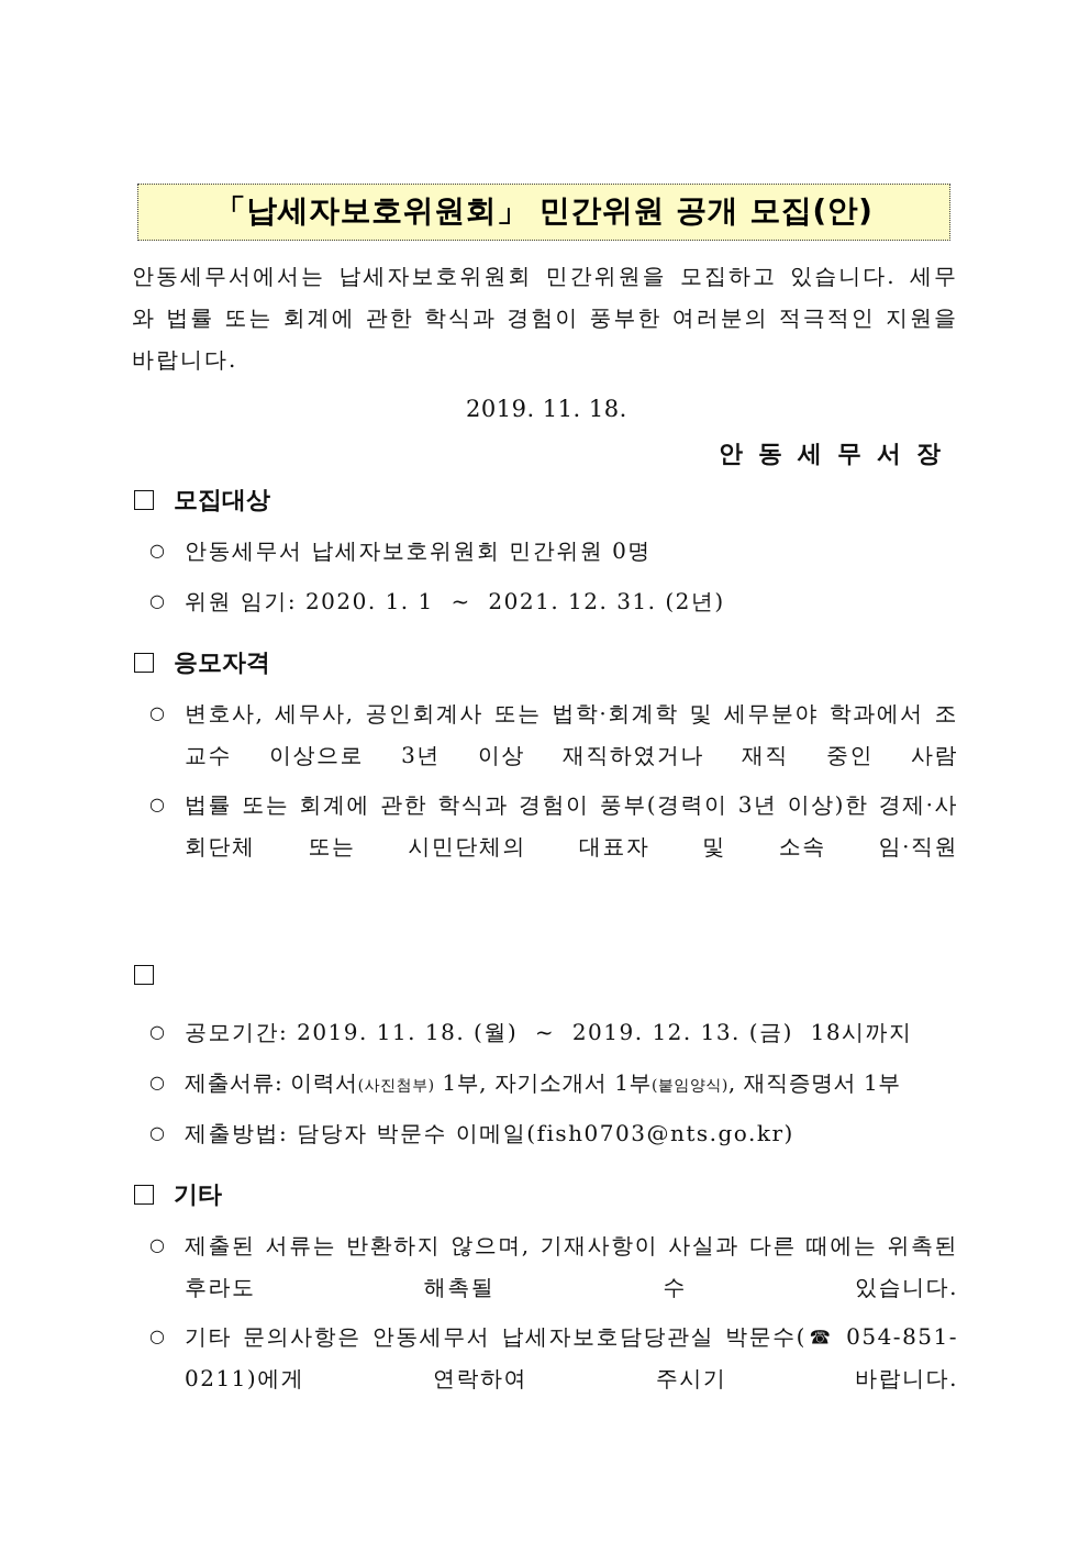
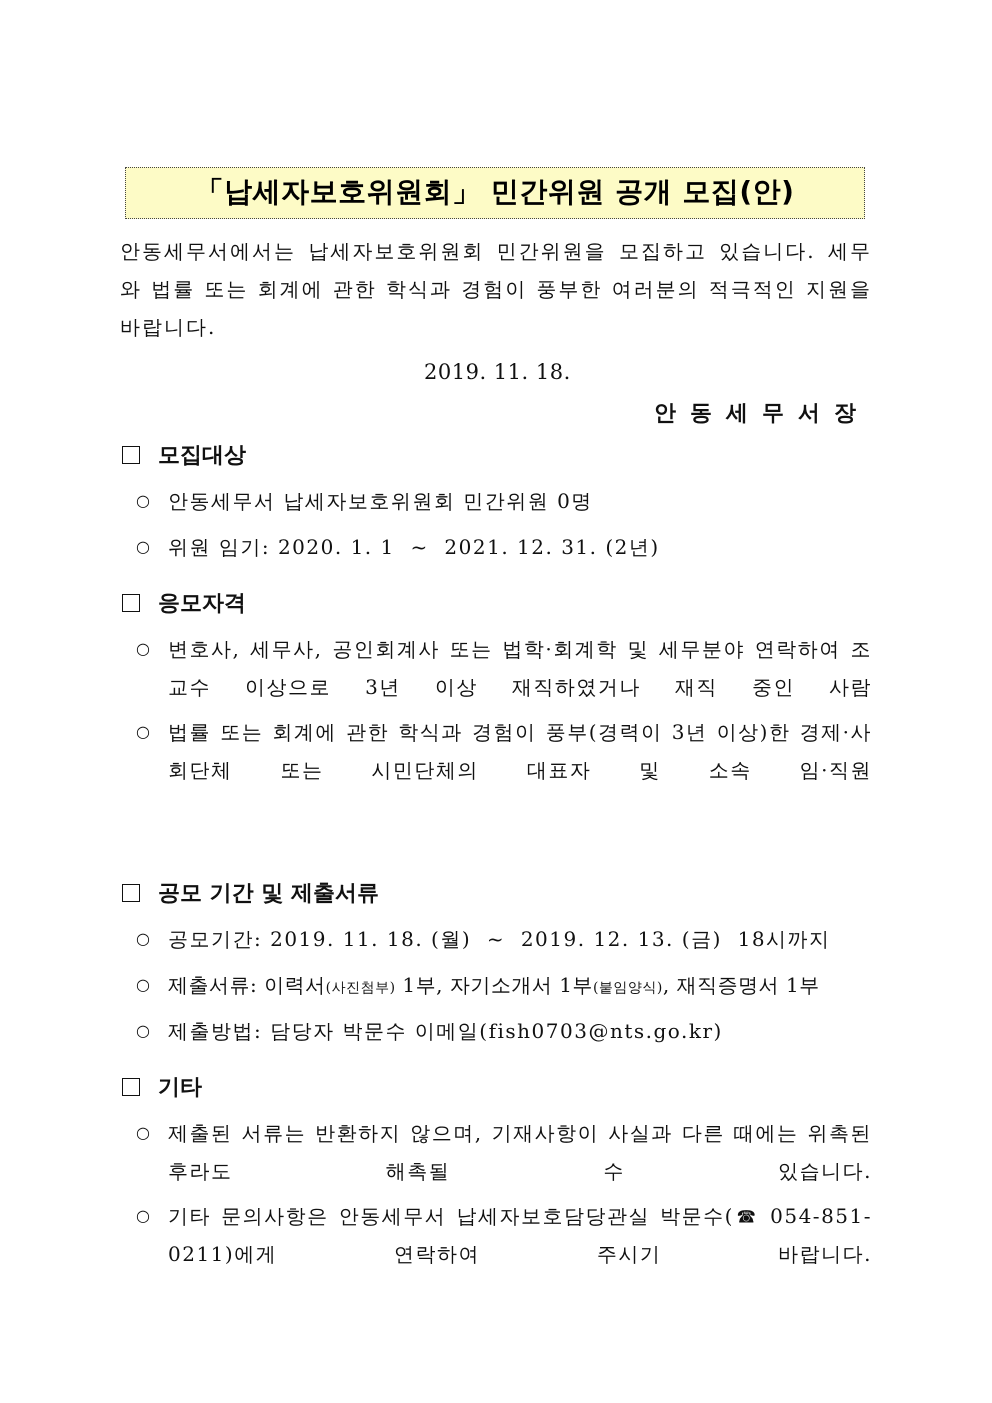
  「납세자보호위원회」 민간위원 공개 모집(안)
  안동세무서에서는 납세자보호위원회 민간위원을 모집하고 있습니다. 세무와 법률 또는 회계에 관한 학식과 경험이 풍부한 여러분의 적극적인 지원을 바랍니다.
  2019. 11. 18.
  안동세무서장
  모집대상
  ○
  안동세무서 납세자보호위원회 민간위원 0명
  ○
  위원 임기: 2020. 1. 1 ~ 2021. 12. 31. (2년)
  응모자격
  ○
- 변호사, 세무사, 공인회계사 또는 법학·회계학 및 세무분야 학과에서 조교수 이상으로 3년 이상 재직하였거나 재직 중인 사람
+ 변호사, 세무사, 공인회계사 또는 법학·회계학 및 세무분야 연락하여 조교수 이상으로 3년 이상 재직하였거나 재직 중인 사람
  ○
  법률 또는 회계에 관한 학식과 경험이 풍부(경력이 3년 이상)한 경제·사회단체 또는 시민단체의 대표자 및 소속 임·직원
+ 공모 기간 및 제출서류
  ○
  공모기간: 2019. 11. 18. (월) ~ 2019. 12. 13. (금) 18시까지
  ○
  제출서류: 이력서(사진첨부) 1부, 자기소개서 1부(붙임양식), 재직증명서 1부
  ○
  제출방법: 담당자 박문수 이메일(fish0703@nts.go.kr)
  기타
  ○
  제출된 서류는 반환하지 않으며, 기재사항이 사실과 다른 때에는 위촉된 후라도 해촉될 수 있습니다.
  ○
  기타 문의사항은 안동세무서 납세자보호담당관실 박문수(☎ 054-851-0211)에게 연락하여 주시기 바랍니다.
